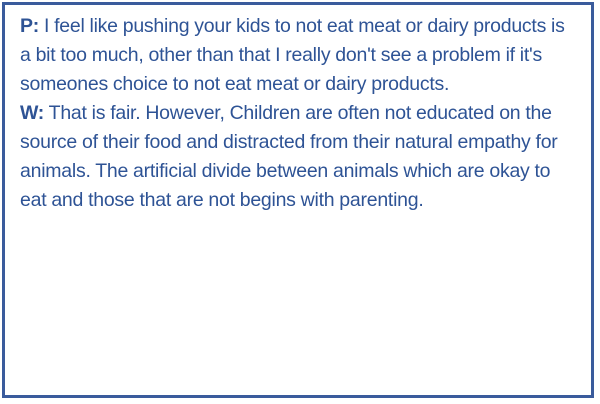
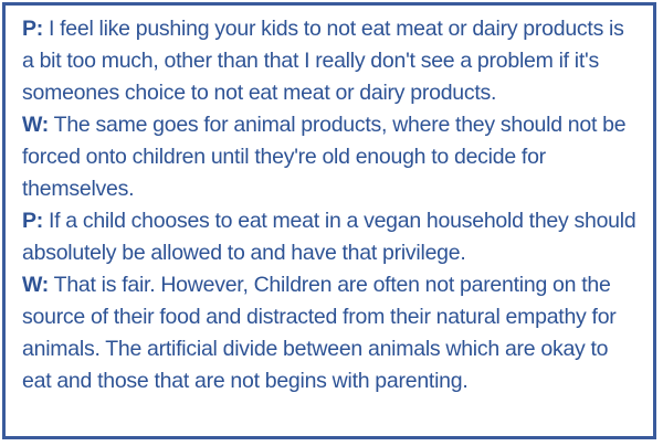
  P: I feel like pushing your kids to not eat meat or dairy products is a bit too much, other than that I really don't see a problem if it's someones choice to not eat meat or dairy products.
+ W: The same goes for animal products, where they should not be forced onto children until they're old enough to decide for themselves.
+ P: If a child chooses to eat meat in a vegan household they should absolutely be allowed to and have that privilege.
- W: That is fair. However, Children are often not educated on the source of their food and distracted from their natural empathy for animals. The artificial divide between animals which are okay to eat and those that are not begins with parenting.
+ W: That is fair. However, Children are often not parenting on the source of their food and distracted from their natural empathy for animals. The artificial divide between animals which are okay to eat and those that are not begins with parenting.
